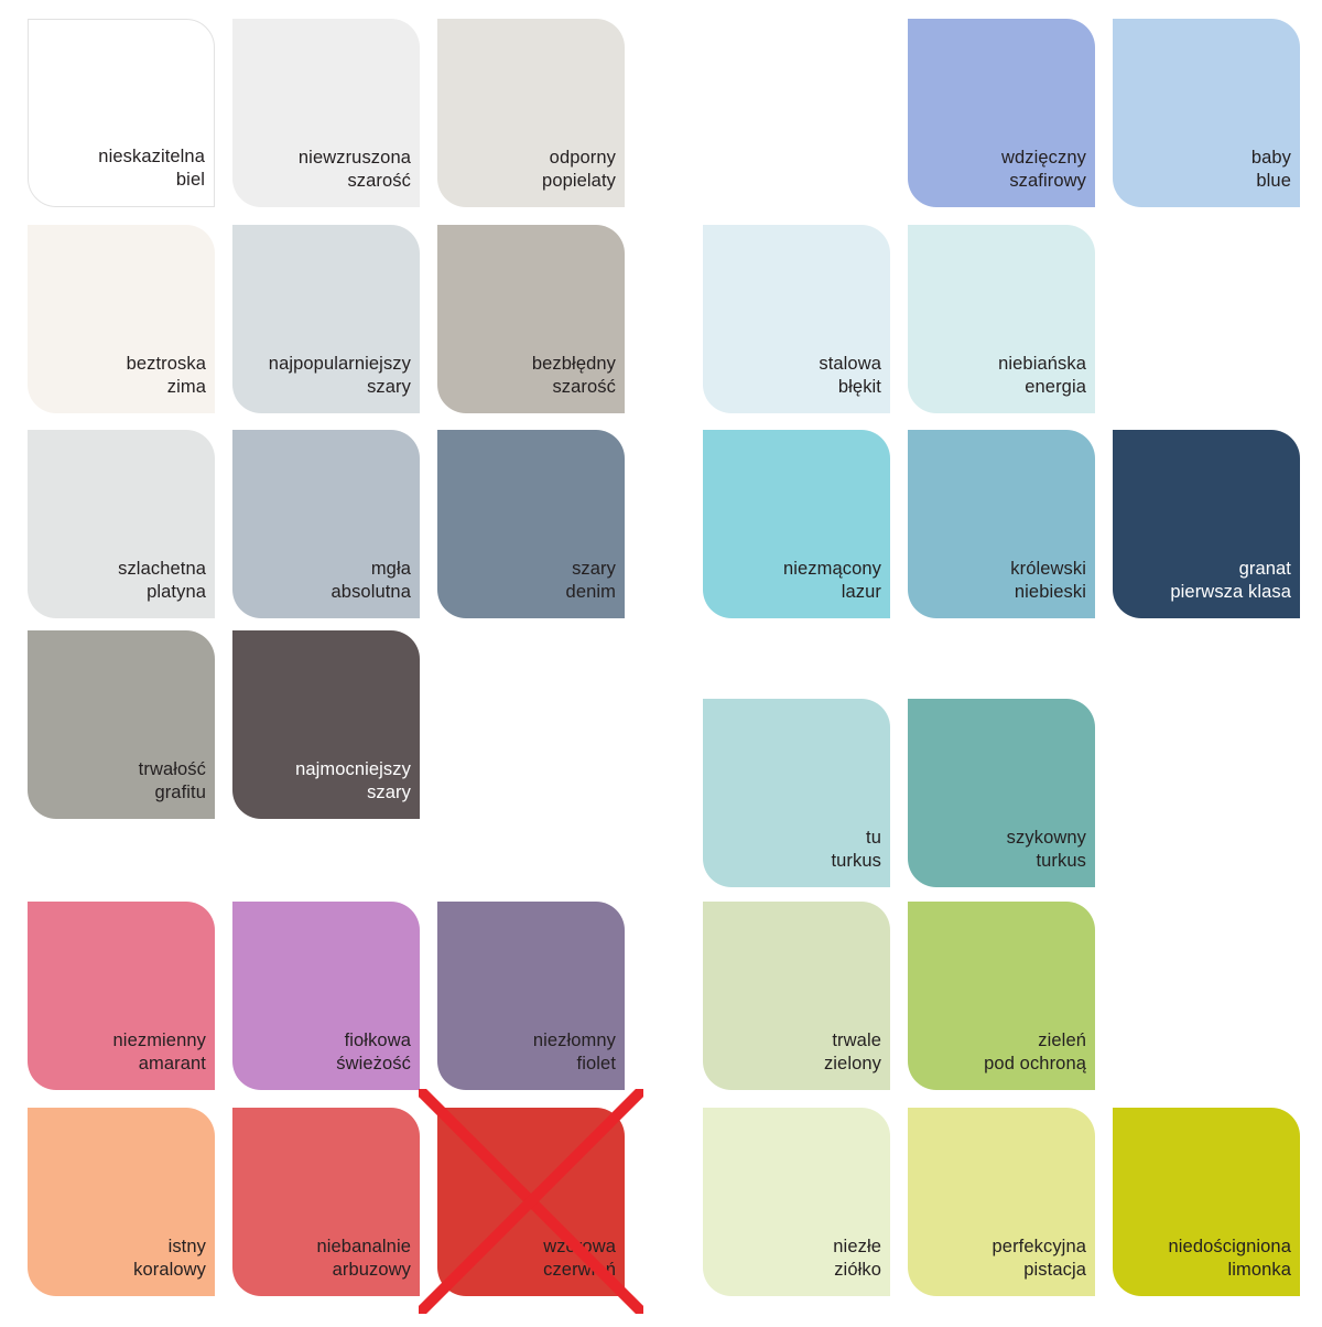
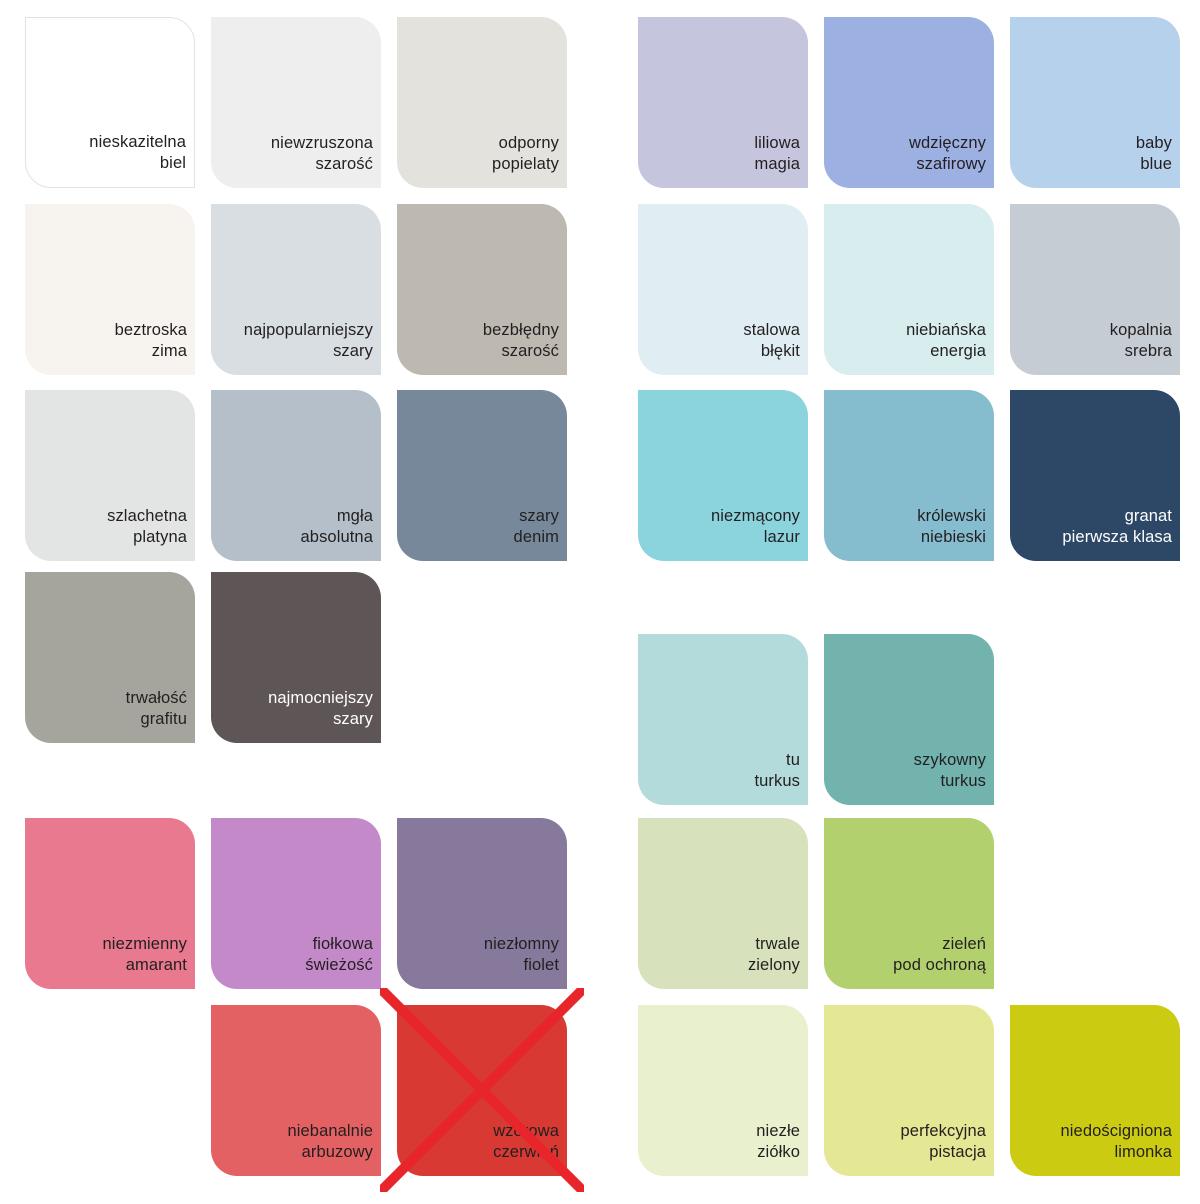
  nieskazitelna
  biel
  niewzruszona
  szarość
  odporny
  popielaty
  beztroska
  zima
  najpopularniejszy
  szary
  bezbłędny
  szarość
  szlachetna
  platyna
  mgła
  absolutna
  szary
  denim
  trwałość
  grafitu
  najmocniejszy
  szary
  niezmienny
  amarant
  fiołkowa
  świeżość
  niezłomny
  fiolet
- istny
- koralowy
  niebanalnie
  arbuzowy
  wzowa
  czerwń
+ liliowa
+ magia
  wdzięczny
  szafirowy
  baby
  blue
  stalowa
  błękit
  niebiańska
  energia
+ kopalnia
+ srebra
  niezmącony
  lazur
  królewski
  niebieski
  granat
  pierwsza klasa
  tu
  turkus
  szykowny
  turkus
  trwale
  zielony
  zieleń
  pod ochroną
  niezłe
  ziółko
  perfekcyjna
  pistacja
  niedościgniona
  limonka
